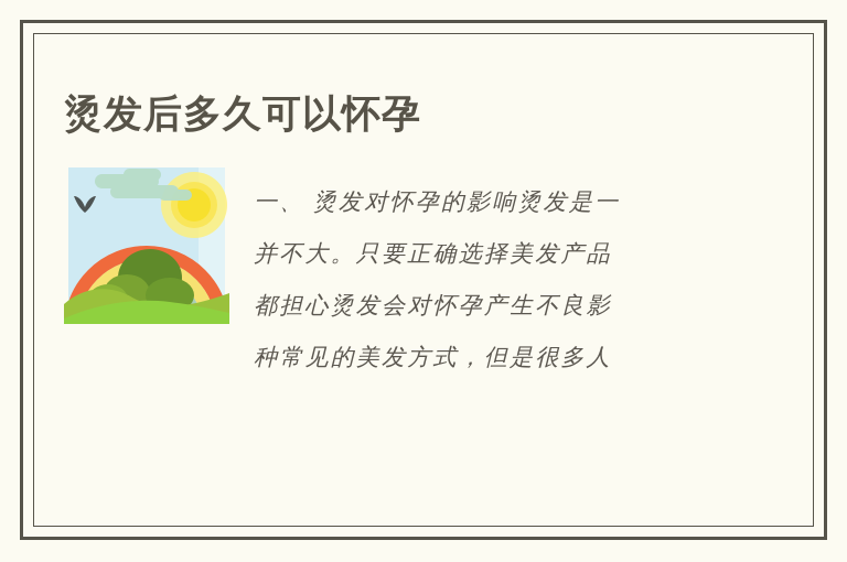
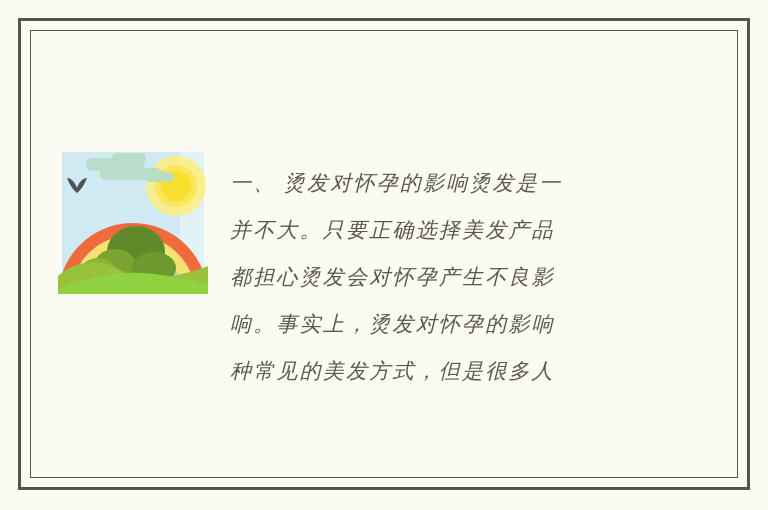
- 烫发后多久可以怀孕
  一、 烫发对怀孕的影响烫发是一
  并不大。只要正确选择美发产品
  都担心烫发会对怀孕产生不良影
+ 响。事实上，烫发对怀孕的影响
  种常见的美发方式，但是很多人
